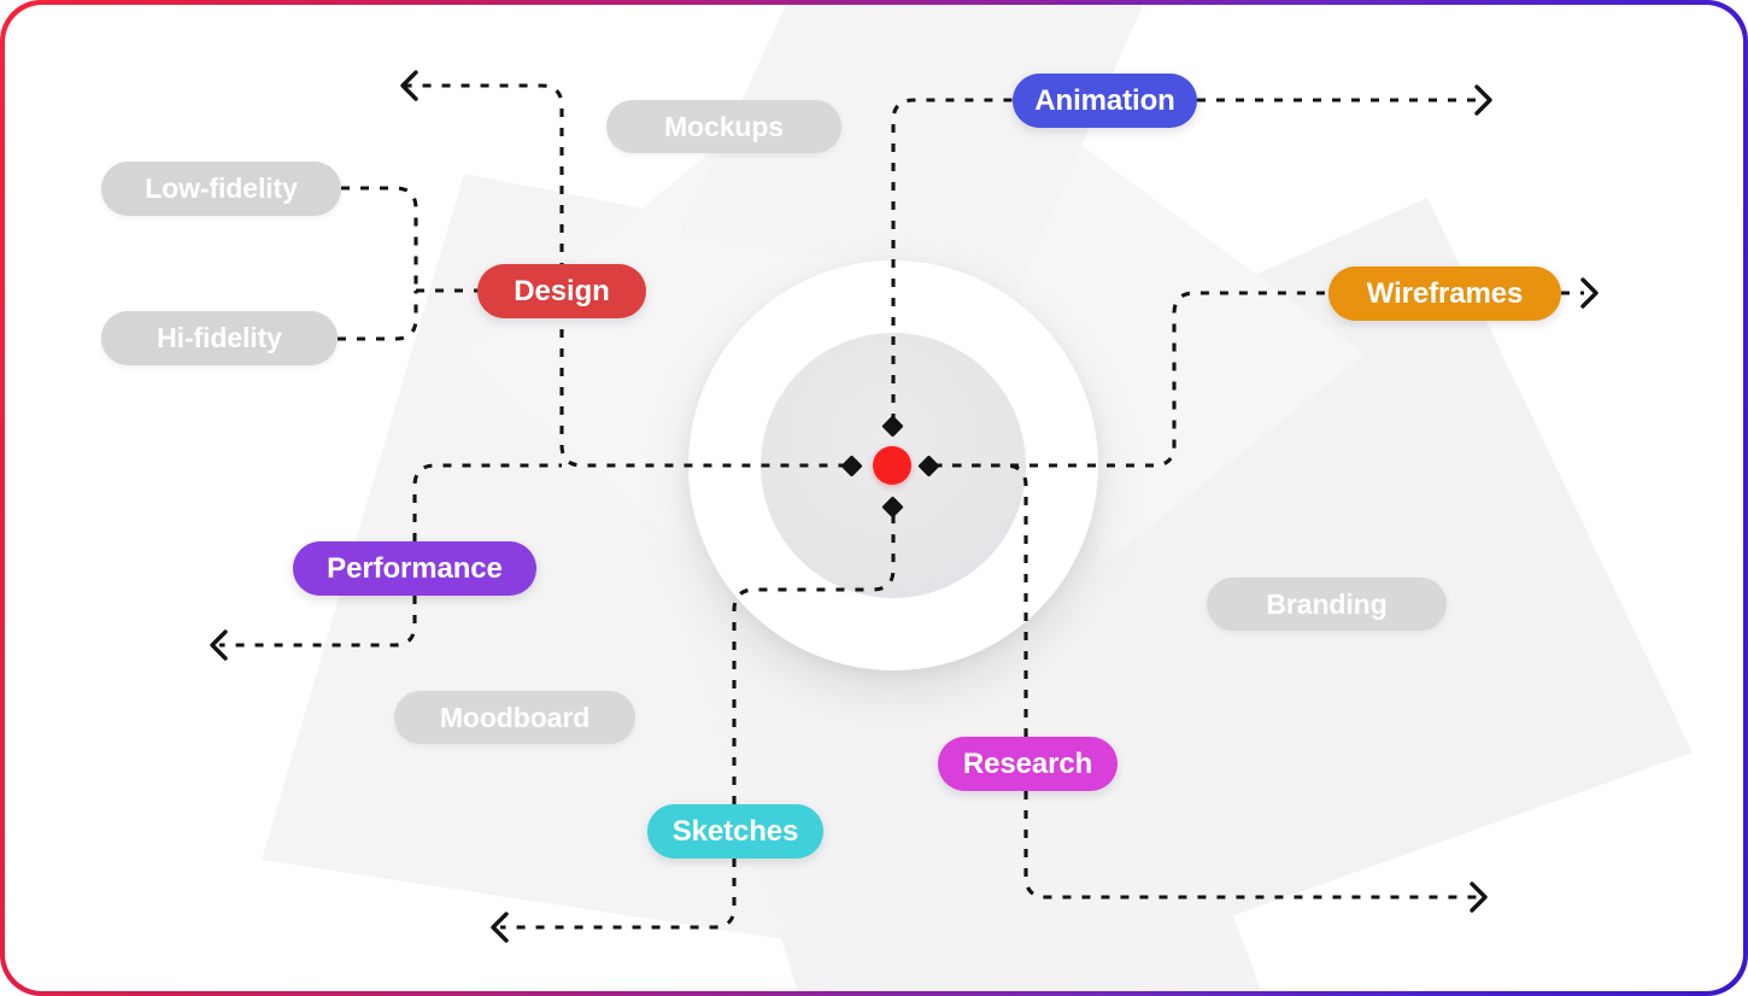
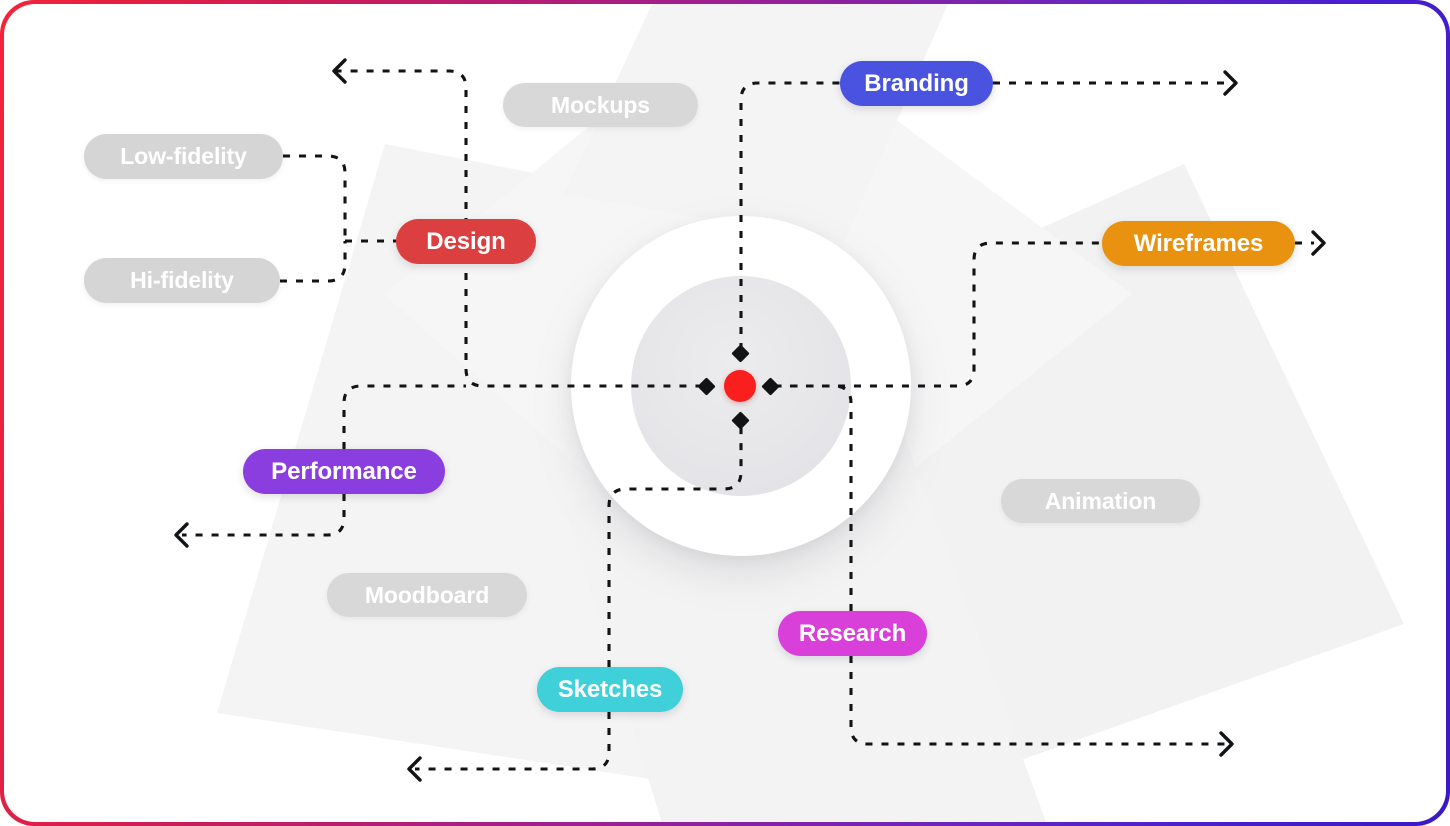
- Animation
+ Branding
  Wireframes
  Design
  Performance
  Research
  Sketches
  Low-fidelity
  Hi-fidelity
  Mockups
  Moodboard
- Branding
+ Animation
